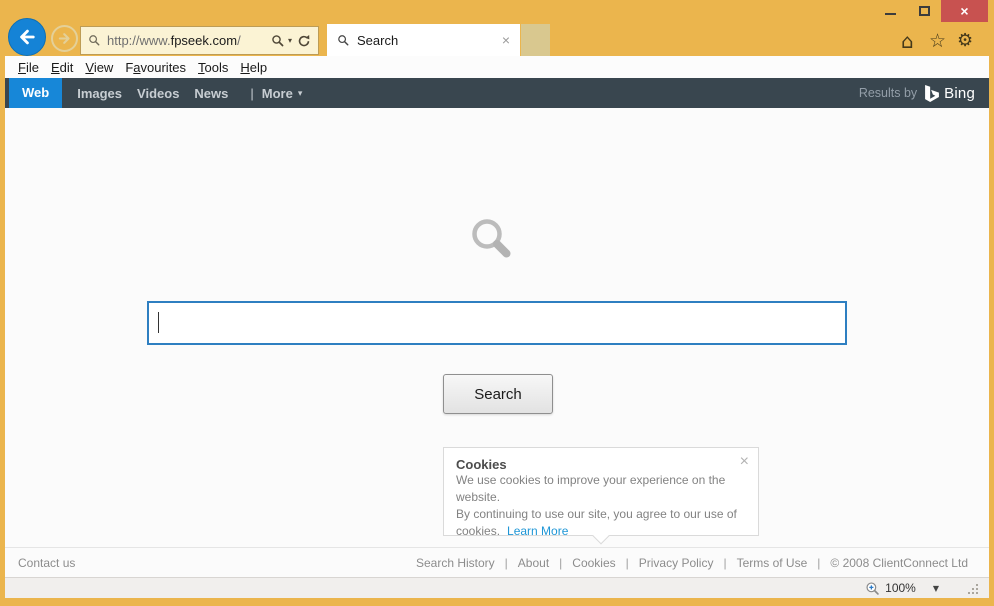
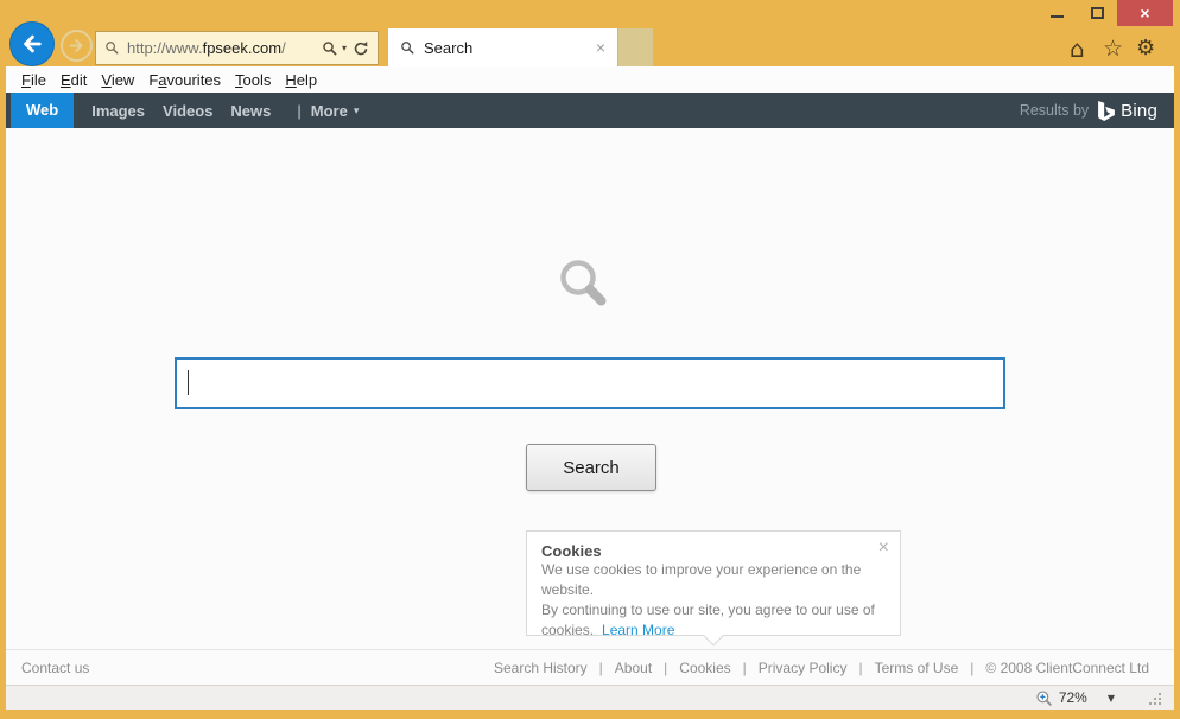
  ×
  http://www.fpseek.com/
  ▾
  Search
  ×
  ⌂
  ☆
  ⚙
  File
  Edit
  View
  Favourites
  Tools
  Help
  Web
  Images
  Videos
  News
  |
  More
  ▾
  Results by
  Bing
  Search
  Cookies
  ×
  We use cookies to improve your experience on the website.
  By continuing to use our site, you agree to our use of
  cookies. Learn More
  Contact us
  Search History
  |
  About
  |
  Cookies
  |
  Privacy Policy
  |
  Terms of Use
  |
  © 2008 ClientConnect Ltd
- 100%
+ 72%
  ▼
